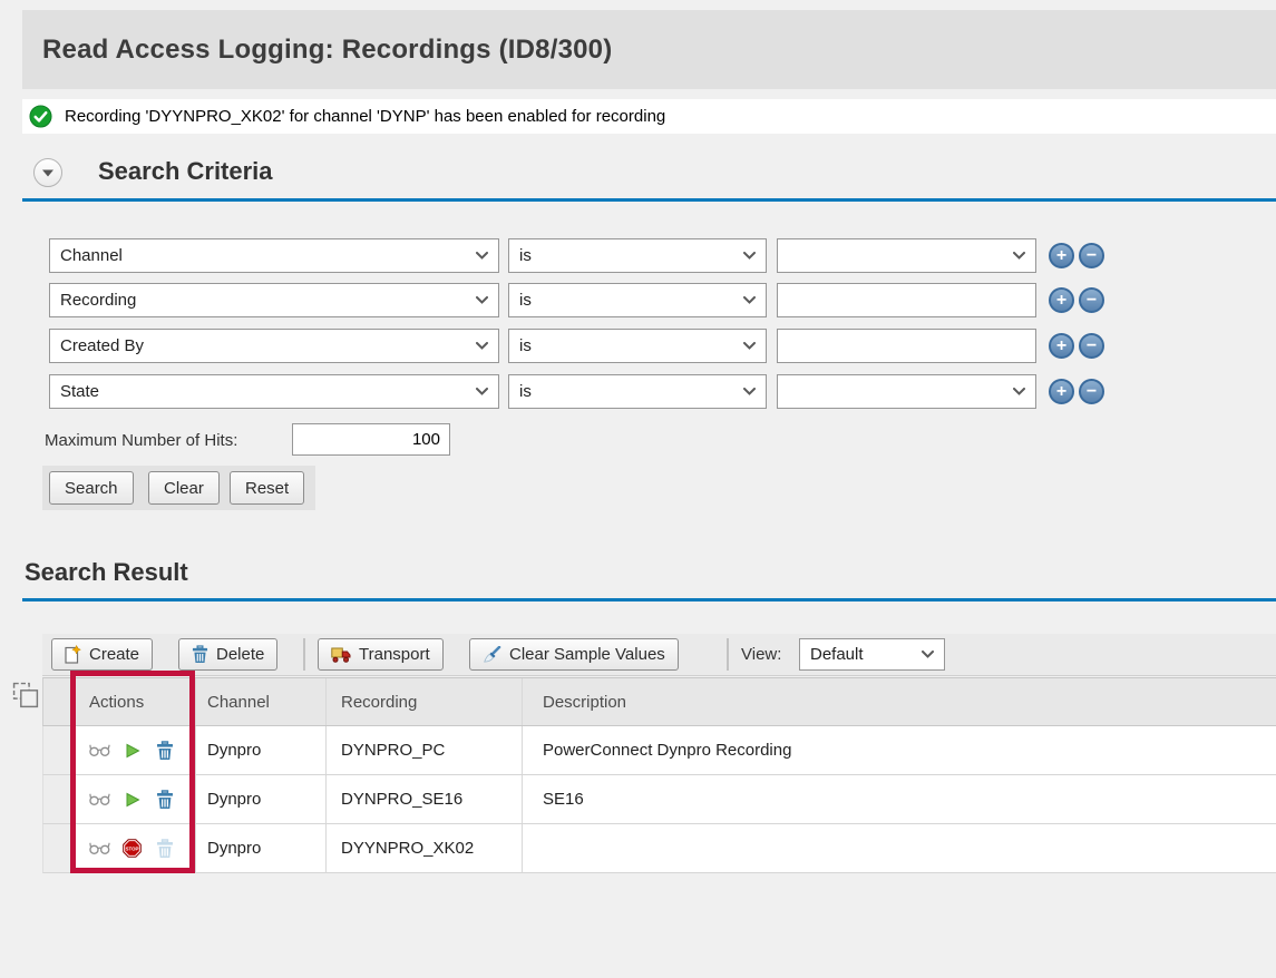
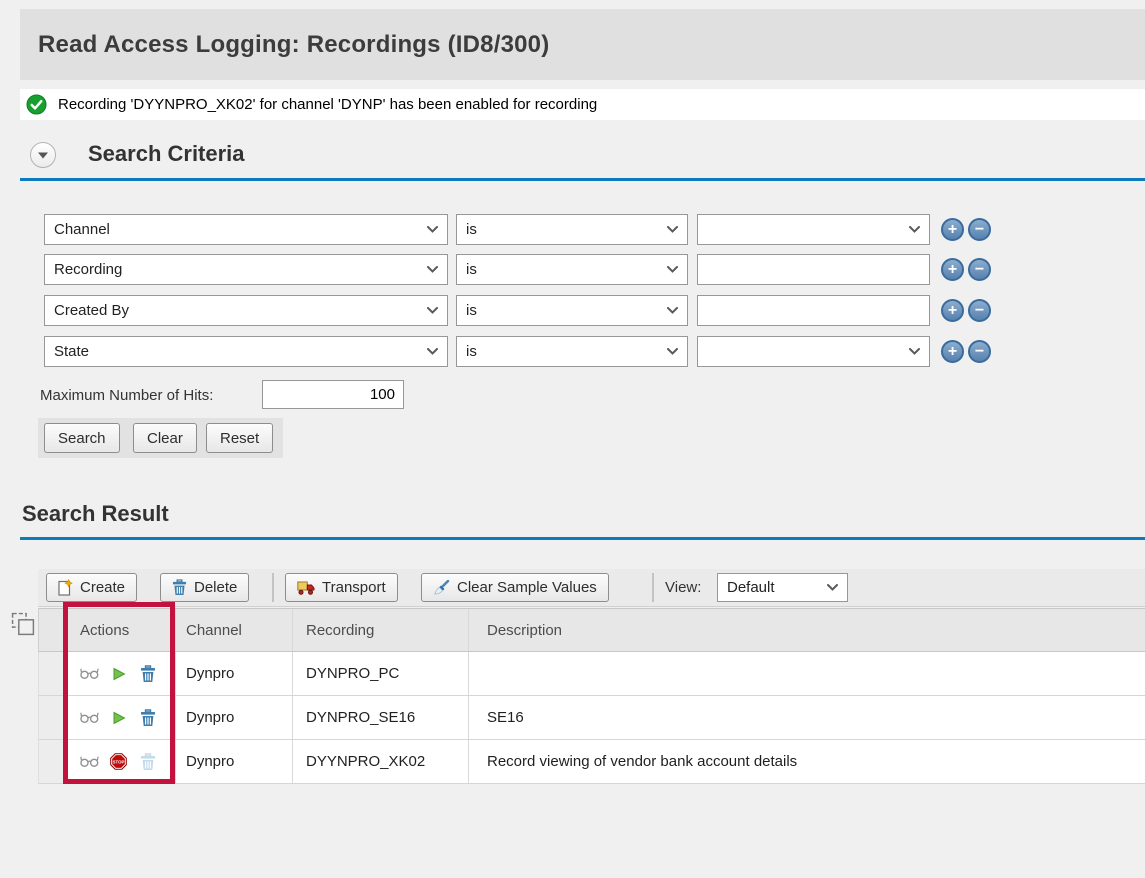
  Read Access Logging: Recordings (ID8/300)
  Recording 'DYYNPRO_XK02' for channel 'DYNP' has been enabled for recording
  Search Criteria
  Channel
  is
  +
  −
  Recording
  is
  +
  −
  Created By
  is
  +
  −
  State
  is
  +
  −
  Maximum Number of Hits:
  100
  Search
  Clear
  Reset
  Search Result
  Create
  Delete
  Transport
  Clear Sample Values
  View:
  Default
  Actions
  Channel
  Recording
  Description
  Dynpro
  DYNPRO_PC
- PowerConnect Dynpro Recording
  Dynpro
  DYNPRO_SE16
  SE16
  Dynpro
  DYYNPRO_XK02
+ Record viewing of vendor bank account details
